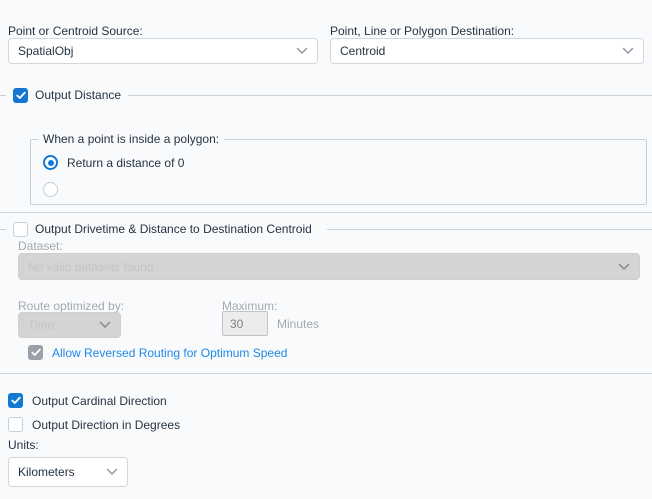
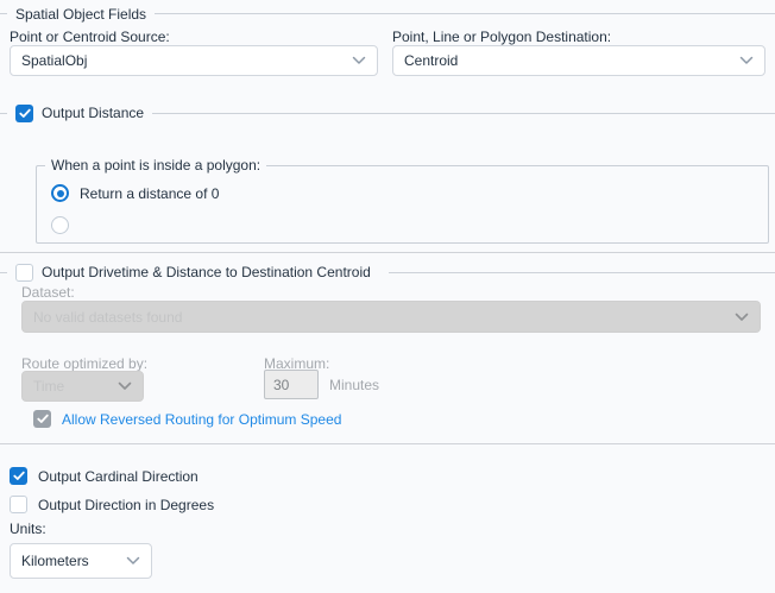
+ Spatial Object Fields
  Point or Centroid Source:
  SpatialObj
  Point, Line or Polygon Destination:
  Centroid
  Output Distance
  When a point is inside a polygon:
  Return a distance of 0
  Output Drivetime & Distance to Destination Centroid
  Dataset:
  Route optimized by:
  Maximum:
  30
  Minutes
  Allow Reversed Routing for Optimum Speed
  Output Cardinal Direction
  Output Direction in Degrees
  Units:
  Kilometers
